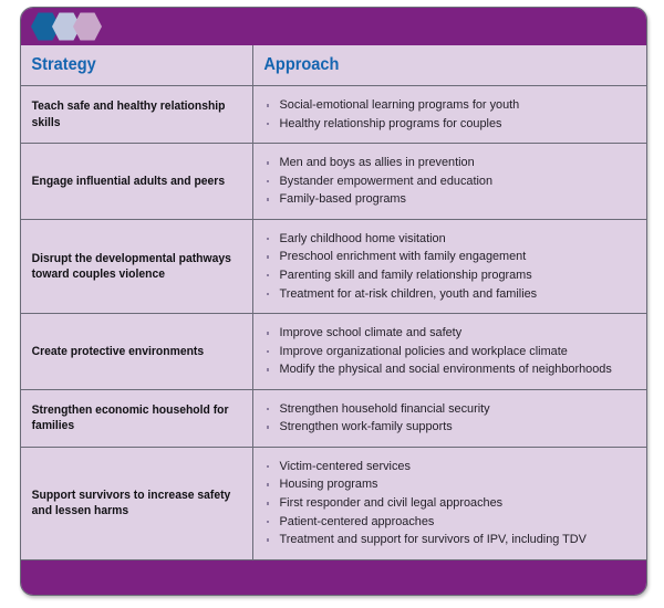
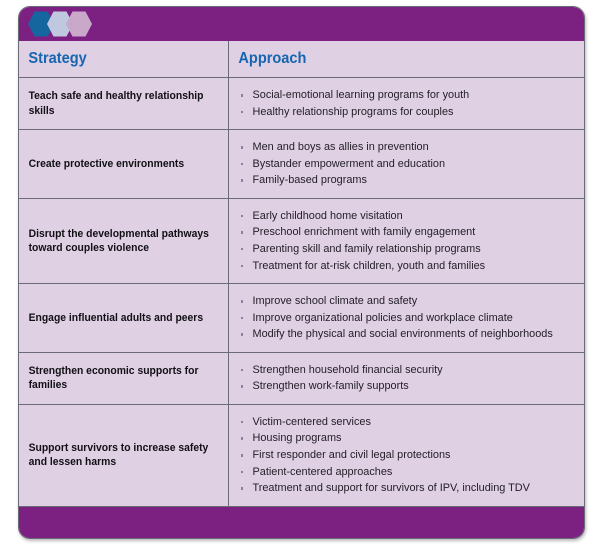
  Strategy	Approach
  Teach safe and healthy relationship skills	Social-emotional learning programs for youth Healthy relationship programs for couples
- Engage influential adults and peers	Men and boys as allies in prevention Bystander empowerment and education Family-based programs
+ Create protective environments	Men and boys as allies in prevention Bystander empowerment and education Family-based programs
  Disrupt the developmental pathways toward couples violence	Early childhood home visitation Preschool enrichment with family engagement Parenting skill and family relationship programs Treatment for at-risk children, youth and families
- Create protective environments	Improve school climate and safety Improve organizational policies and workplace climate Modify the physical and social environments of neighborhoods
+ Engage influential adults and peers	Improve school climate and safety Improve organizational policies and workplace climate Modify the physical and social environments of neighborhoods
- Strengthen economic household for families	Strengthen household financial security Strengthen work-family supports
+ Strengthen economic supports for families	Strengthen household financial security Strengthen work-family supports
- Support survivors to increase safety and lessen harms	Victim-centered services Housing programs First responder and civil legal approaches Patient-centered approaches Treatment and support for survivors of IPV, including TDV
+ Support survivors to increase safety and lessen harms	Victim-centered services Housing programs First responder and civil legal protections Patient-centered approaches Treatment and support for survivors of IPV, including TDV
